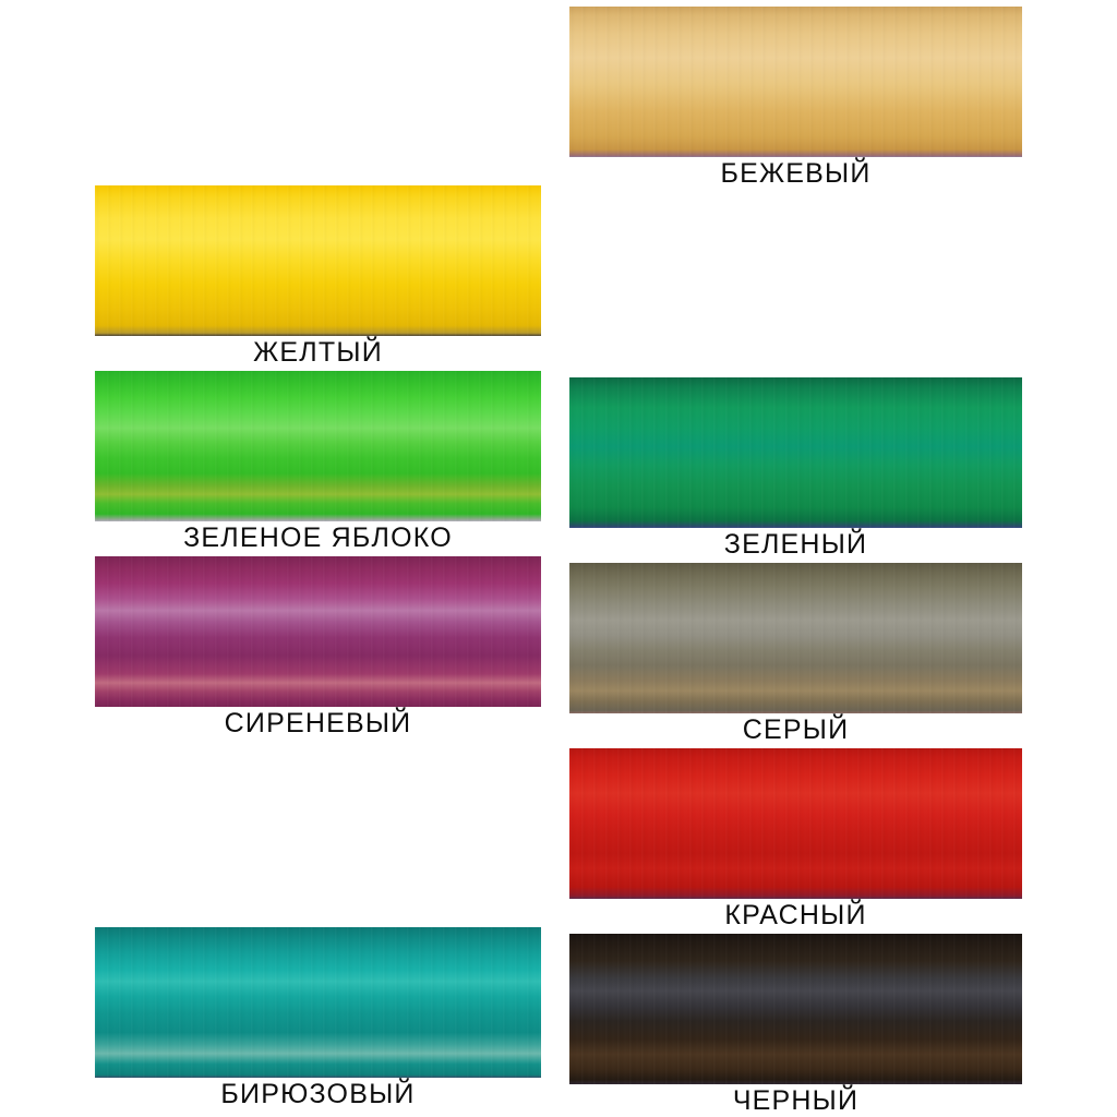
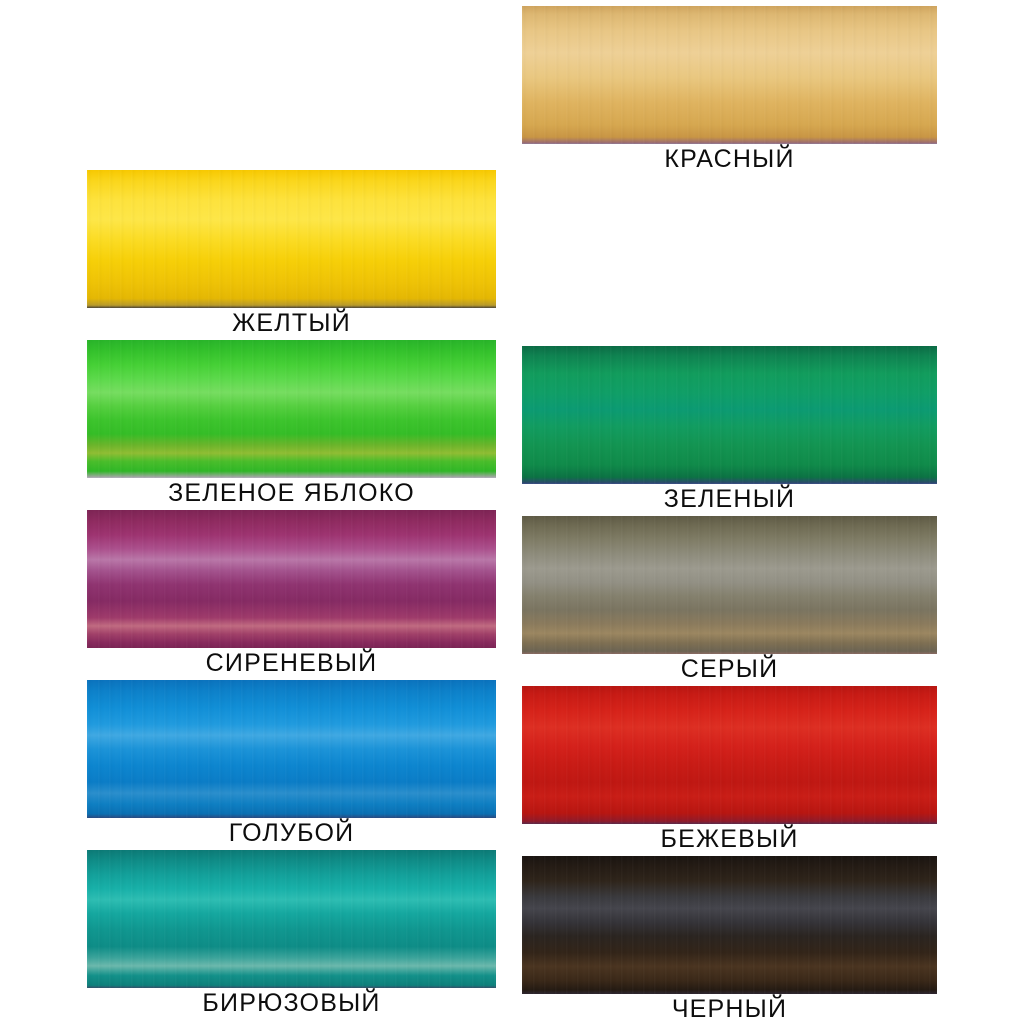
- БЕЖЕВЫЙ
+ КРАСНЫЙ
  ЖЕЛТЫЙ
  ЗЕЛЕНОЕ ЯБЛОКО
  ЗЕЛЕНЫЙ
  СИРЕНЕВЫЙ
  СЕРЫЙ
+ ГОЛУБОЙ
- КРАСНЫЙ
+ БЕЖЕВЫЙ
  БИРЮЗОВЫЙ
  ЧЕРНЫЙ
